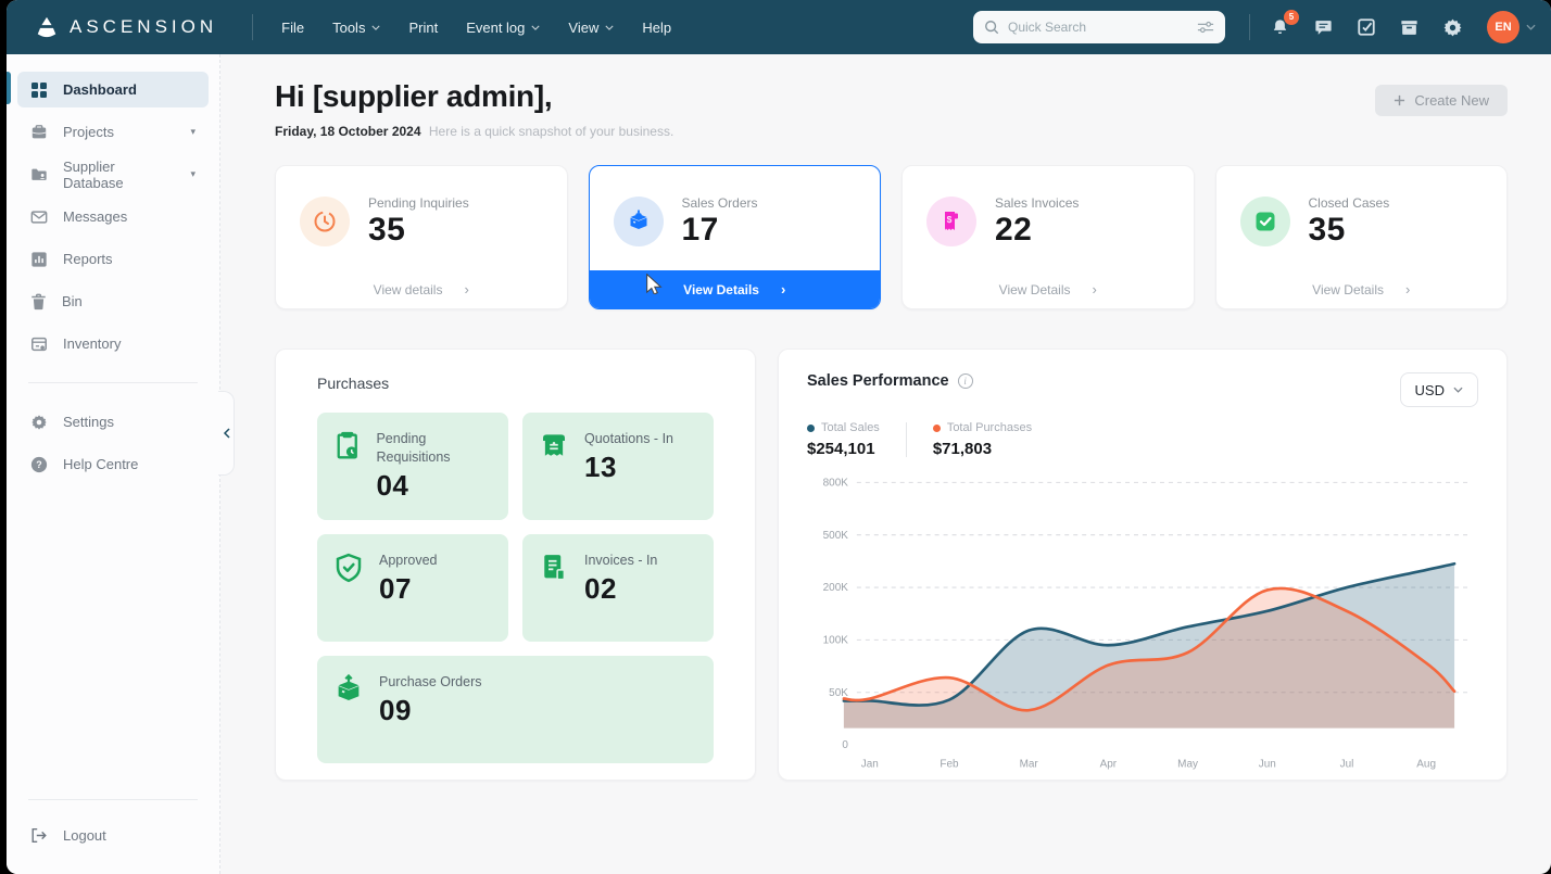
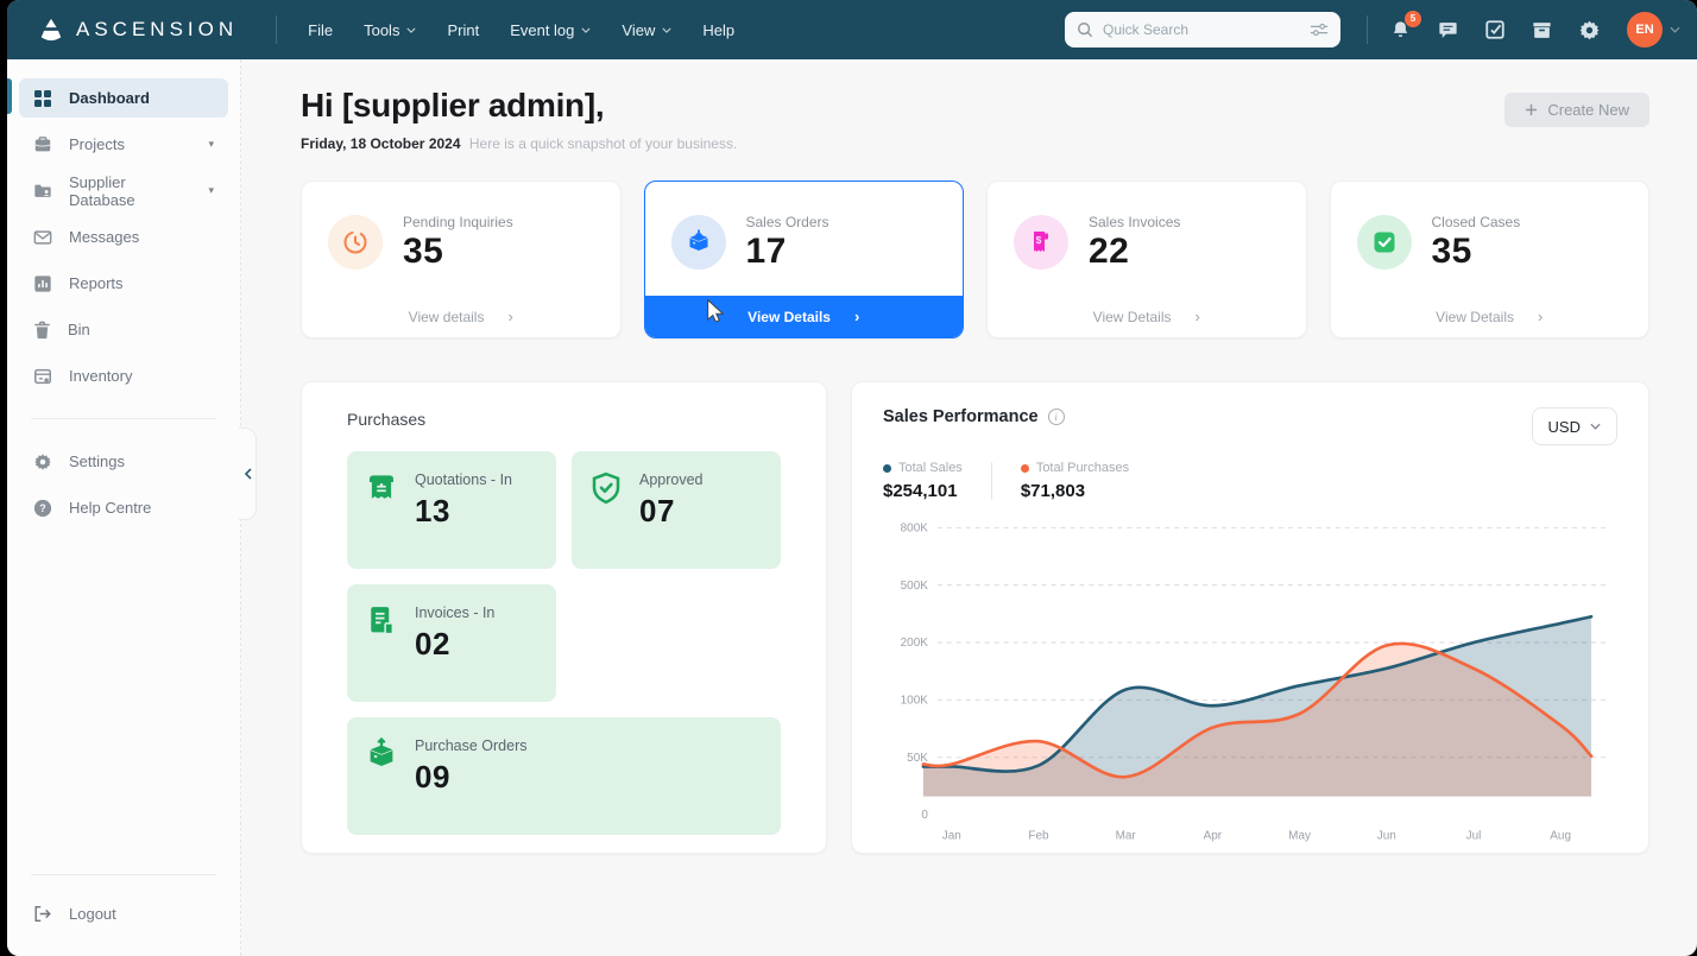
  ASCENSION
  File
  Tools
  Print
  Event log
  View
  Help
  Quick Search
  5
  EN
  Dashboard
  Projects
  ▾
  Supplier Database
  ▾
  Messages
  Reports
  Bin
  Inventory
  Settings
  ?
  Help Centre
  Logout
  Hi [supplier admin],
  Friday, 18 October 2024 Here is a quick snapshot of your business.
  Create New
  Pending Inquiries
  35
  View details
  ›
  Sales Orders
  17
  View Details
  ›
  $
  Sales Invoices
  22
  View Details
  ›
  Closed Cases
  35
  View Details
  ›
  Purchases
- Pending Requisitions
- 04
  Quotations - In
  13
  Approved
  07
  Invoices - In
  02
  Purchase Orders
  09
  Sales Performance
  i
  USD
  Total Sales
  $254,101
  Total Purchases
  $71,803
  0
  50K
  100K
  200K
  500K
  800K
  Jan
  Feb
  Mar
  Apr
  May
  Jun
  Jul
  Aug
